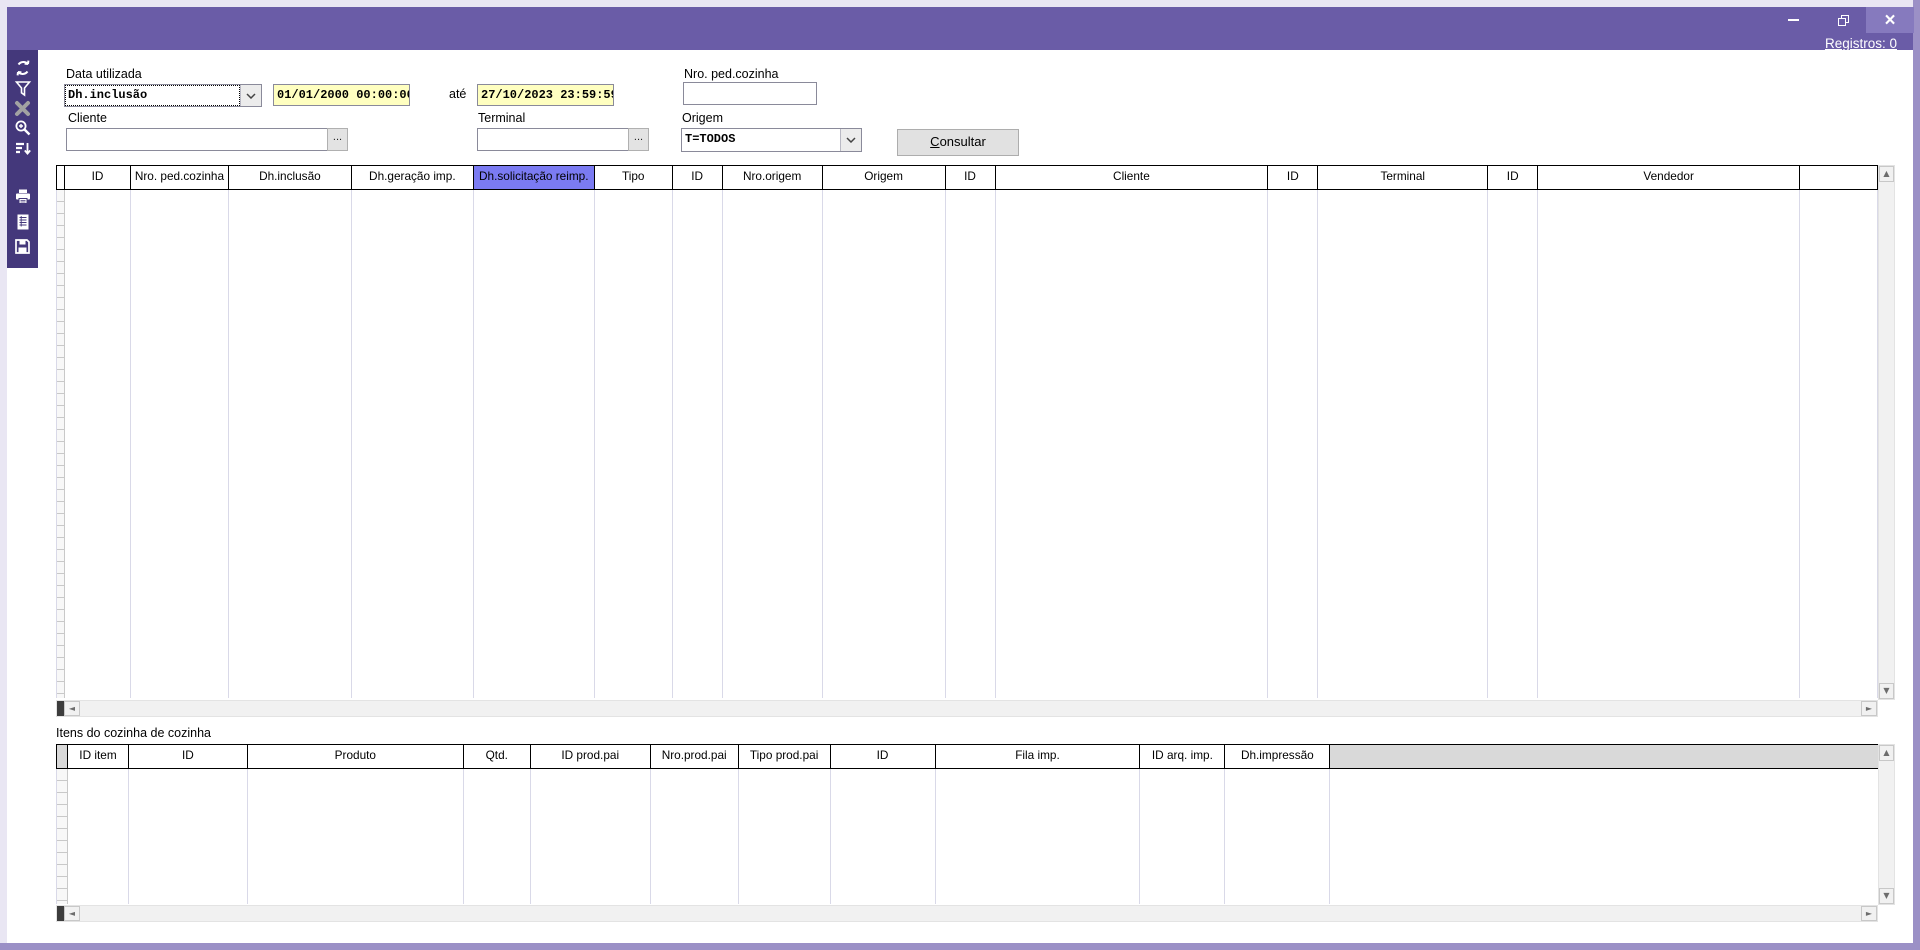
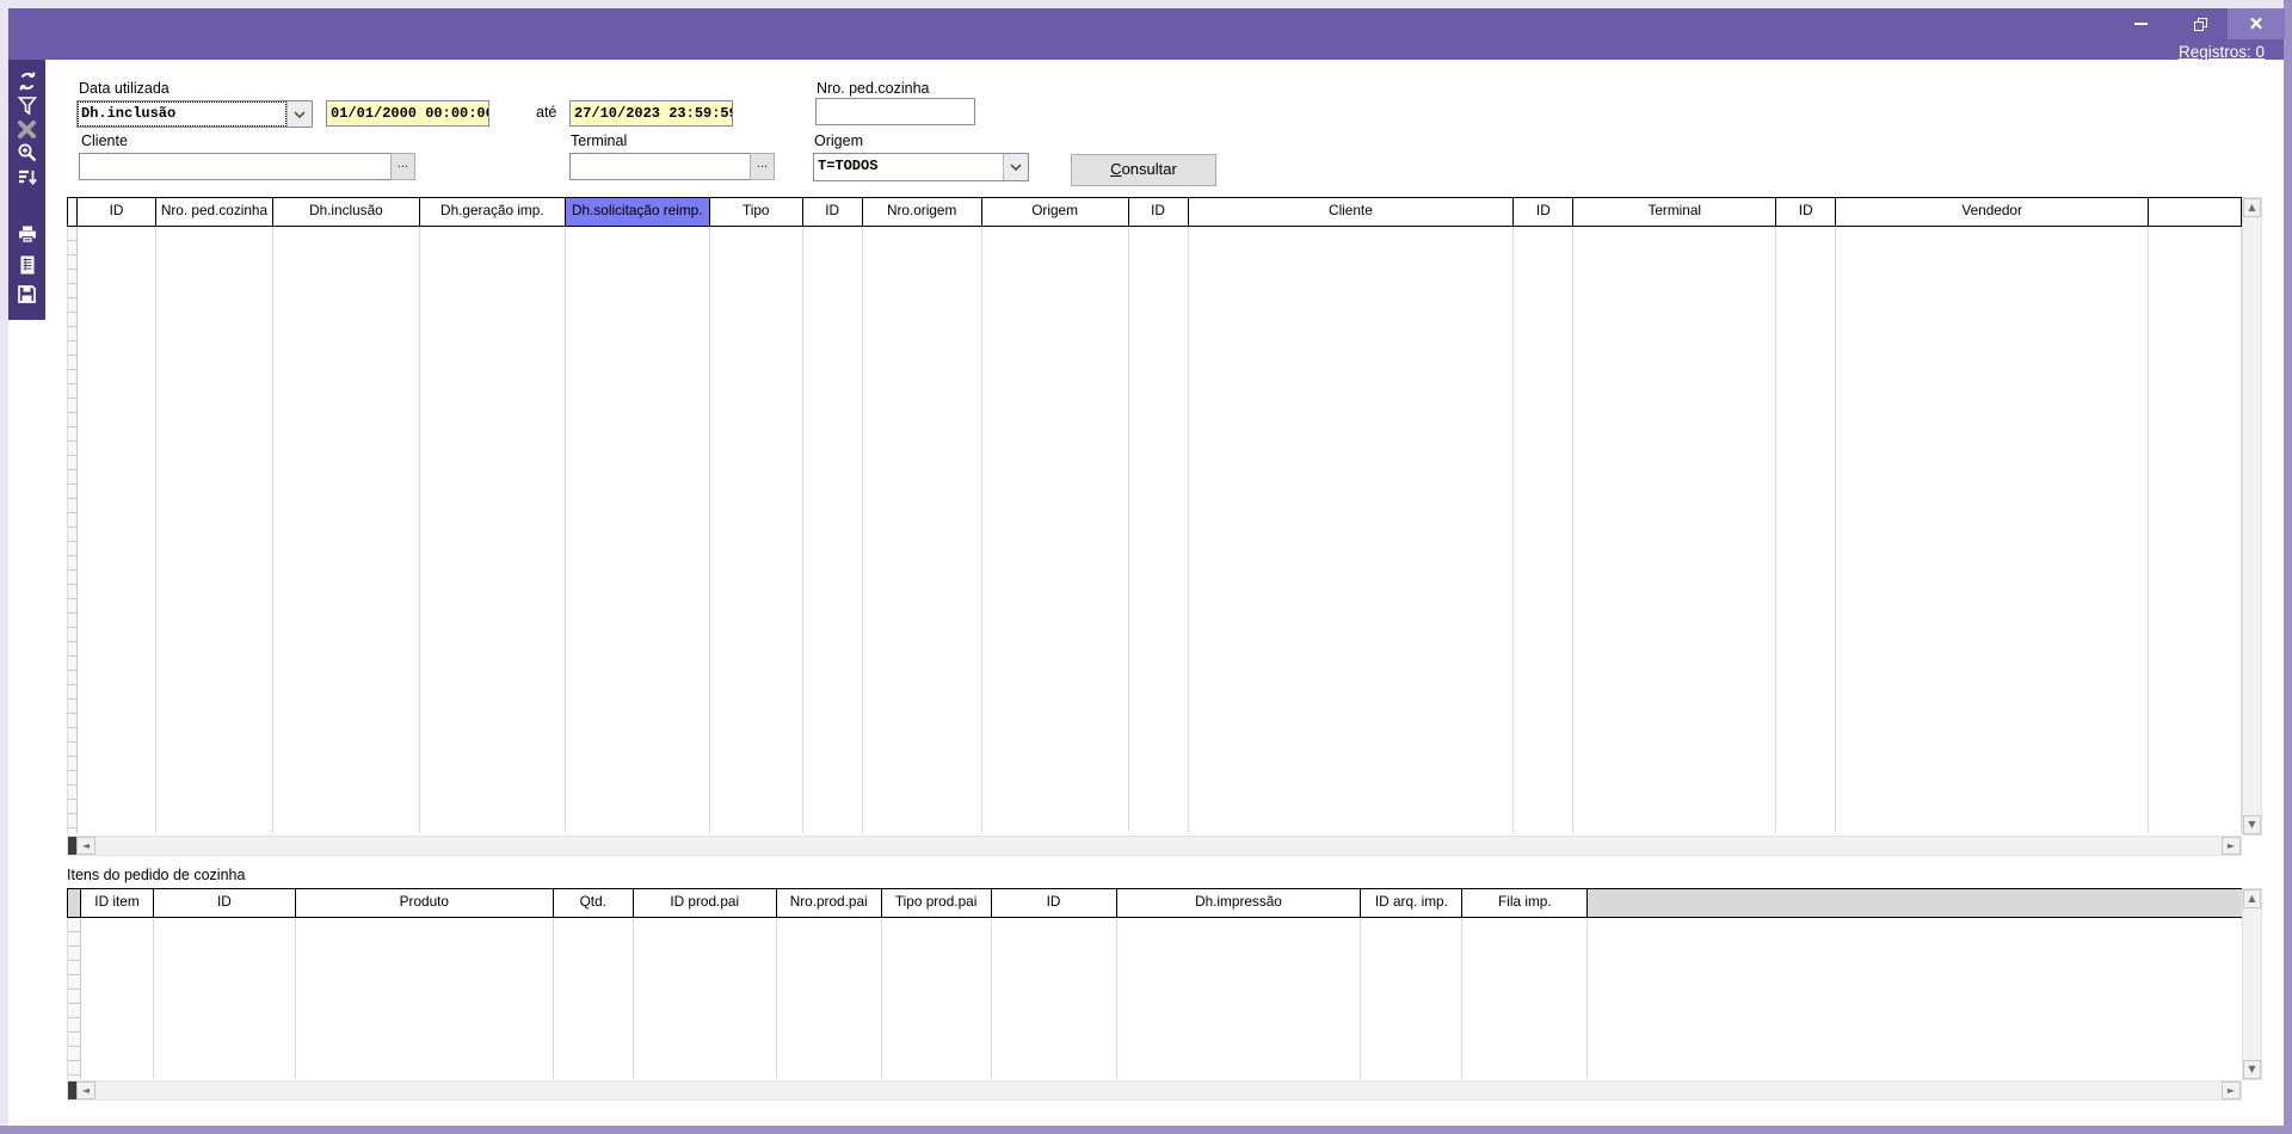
  ×
  Registros: 0
  Data utilizada
  Dh.inclusão
  01/01/2000 00:00:0
  até
  27/10/2023 23:59:5
  Nro. ped.cozinha
  Cliente
  ...
  Terminal
  ...
  Origem
  T=TODOS
  Consultar
  ID
  Nro. ped.cozinha
  Dh.inclusão
  Dh.geração imp.
  Dh.solicitação reimp.
  Tipo
  ID
  Nro.origem
  Origem
  ID
  Cliente
  ID
  Terminal
  ID
  Vendedor
  ▲
  ▼
  ◄
  ►
- Itens do cozinha de cozinha
+ Itens do pedido de cozinha
  ID item
  ID
  Produto
  Qtd.
  ID prod.pai
  Nro.prod.pai
  Tipo prod.pai
  ID
- Fila imp.
+ Dh.impressão
  ID arq. imp.
- Dh.impressão
+ Fila imp.
  ▲
  ▼
  ◄
  ►
